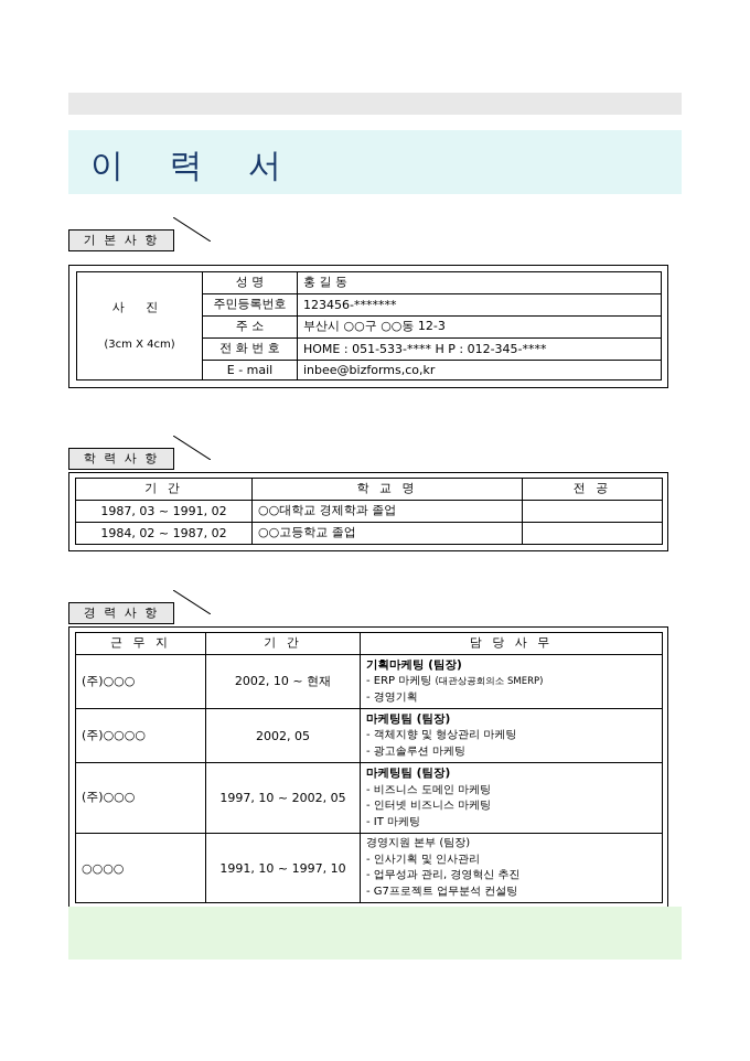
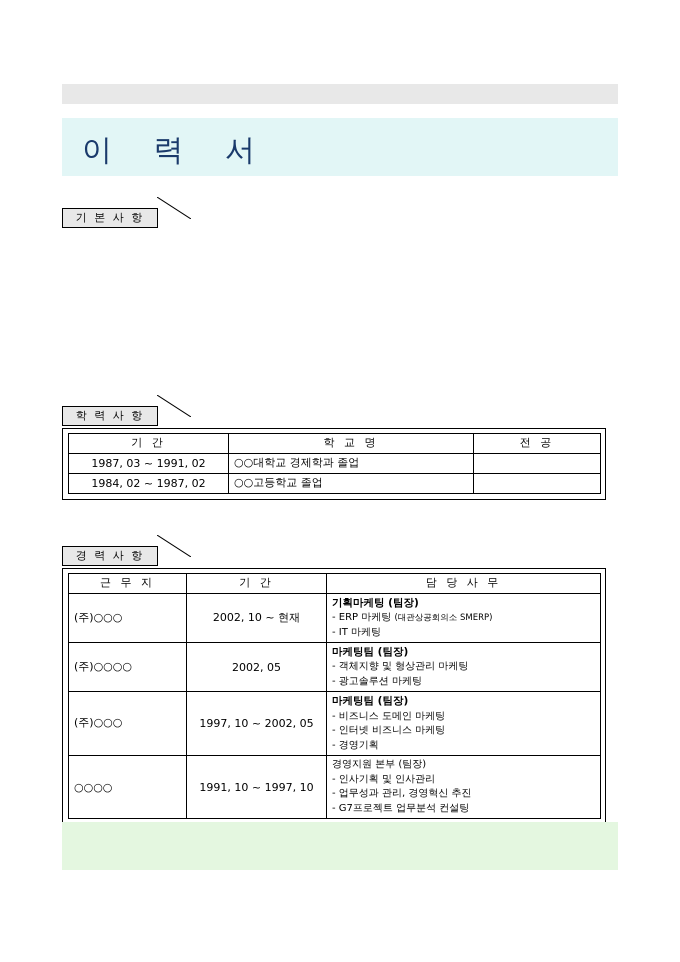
  이 력 서
  기 본 사 항
- 사 진 (3cm Ⅹ 4cm)	성 명	홍 길 동
- 주민등록번호	123456-*******
- 주 소	부산시 ○○구 ○○동 12-3
- 전 화 번 호	HOME : 051-533-**** H P : 012-345-****
- E - mail	inbee@bizforms,co,kr
  학 력 사 항
  기 간	학 교 명	전 공
  1987, 03 ~ 1991, 02	○○대학교 경제학과 졸업
  1984, 02 ~ 1987, 02	○○고등학교 졸업
  경 력 사 항
  근 무 지	기 간	담 당 사 무
- (주)○○○	2002, 10 ~ 현재	기획마케팅 (팀장) - ERP 마케팅 (대관상공회의소 SMERP) - 경영기획
+ (주)○○○	2002, 10 ~ 현재	기획마케팅 (팀장) - ERP 마케팅 (대관상공회의소 SMERP) - IT 마케팅
  (주)○○○○	2002, 05	마케팅팀 (팀장) - 객체지향 및 형상관리 마케팅 - 광고솔루션 마케팅
- (주)○○○	1997, 10 ~ 2002, 05	마케팅팀 (팀장) - 비즈니스 도메인 마케팅 - 인터넷 비즈니스 마케팅 - IT 마케팅
+ (주)○○○	1997, 10 ~ 2002, 05	마케팅팀 (팀장) - 비즈니스 도메인 마케팅 - 인터넷 비즈니스 마케팅 - 경영기획
  ○○○○	1991, 10 ~ 1997, 10	경영지원 본부 (팀장) - 인사기획 및 인사관리 - 업무성과 관리, 경영혁신 추진 - G7프로젝트 업무분석 컨설팅
